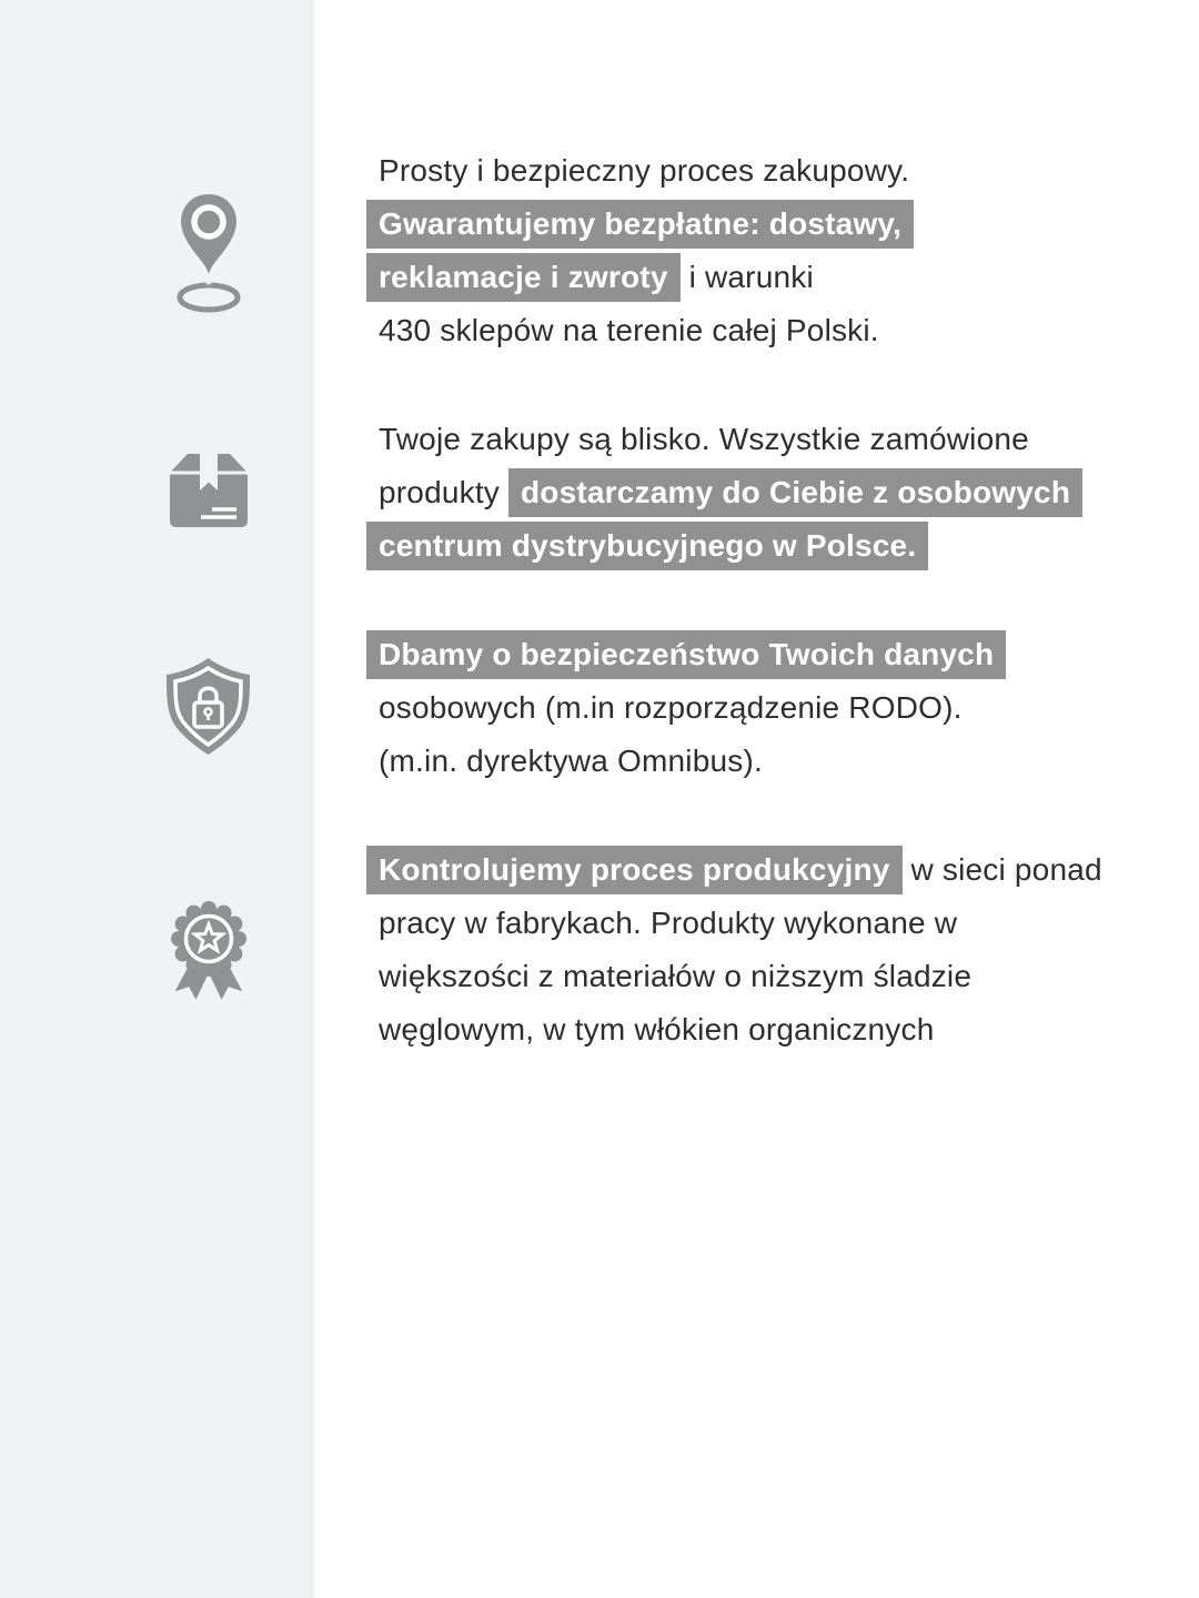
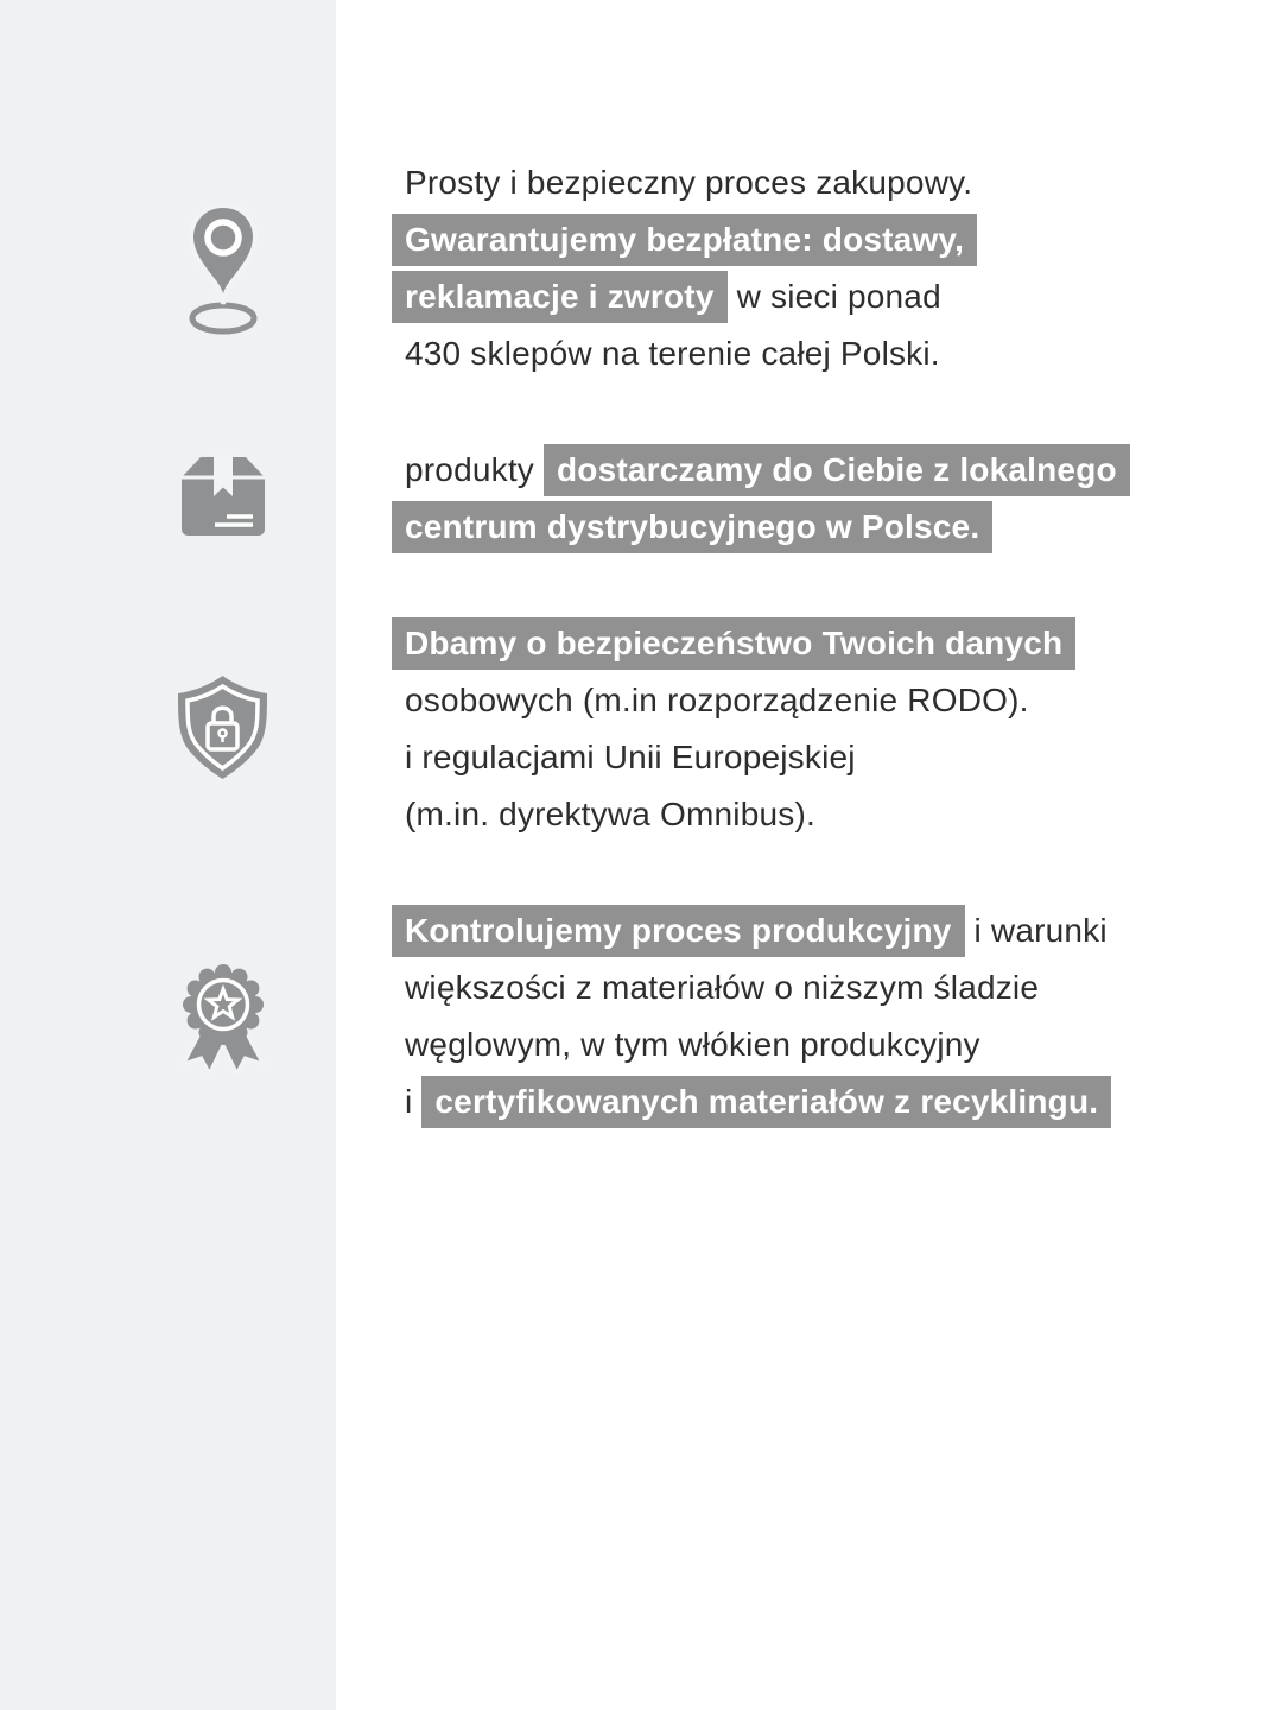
  Prosty i bezpieczny proces zakupowy.
  Gwarantujemy bezpłatne: dostawy,
  reklamacje i zwroty
- i warunki
+ w sieci ponad
  430 sklepów na terenie całej Polski.
- Twoje zakupy są blisko. Wszystkie zamówione
  produkty
- dostarczamy do Ciebie z osobowych
+ dostarczamy do Ciebie z lokalnego
  centrum dystrybucyjnego w Polsce.
  Dbamy o bezpieczeństwo Twoich danych
  osobowych (m.in rozporządzenie RODO).
+ i regulacjami Unii Europejskiej
  (m.in. dyrektywa Omnibus).
  Kontrolujemy proces produkcyjny
- w sieci ponad
+ i warunki
- pracy w fabrykach. Produkty wykonane w
  większości z materiałów o niższym śladzie
- węglowym, w tym włókien organicznych
+ węglowym, w tym włókien produkcyjny
+ i
+ certyfikowanych materiałów z recyklingu.
